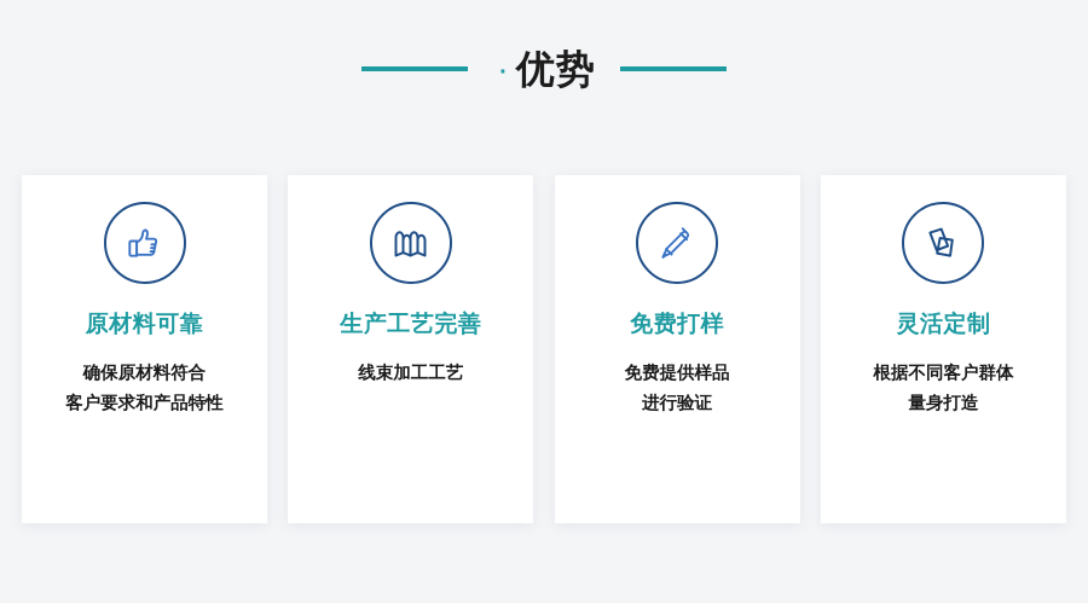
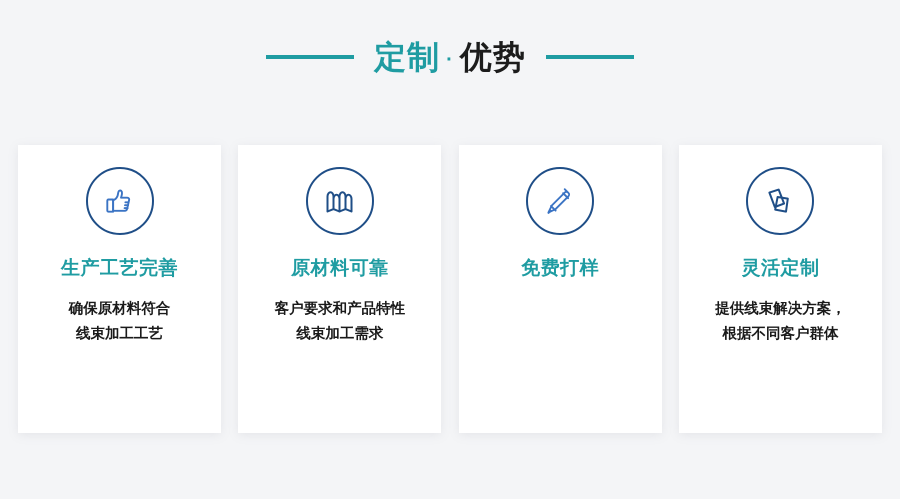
+ 定制
  ·
  优势
- 原材料可靠
+ 生产工艺完善
  确保原材料符合
- 客户要求和产品特性
+ 线束加工工艺
- 生产工艺完善
+ 原材料可靠
- 线束加工工艺
+ 客户要求和产品特性
+ 线束加工需求
  免费打样
- 免费提供样品
- 进行验证
  灵活定制
+ 提供线束解决方案，
  根据不同客户群体
- 量身打造
